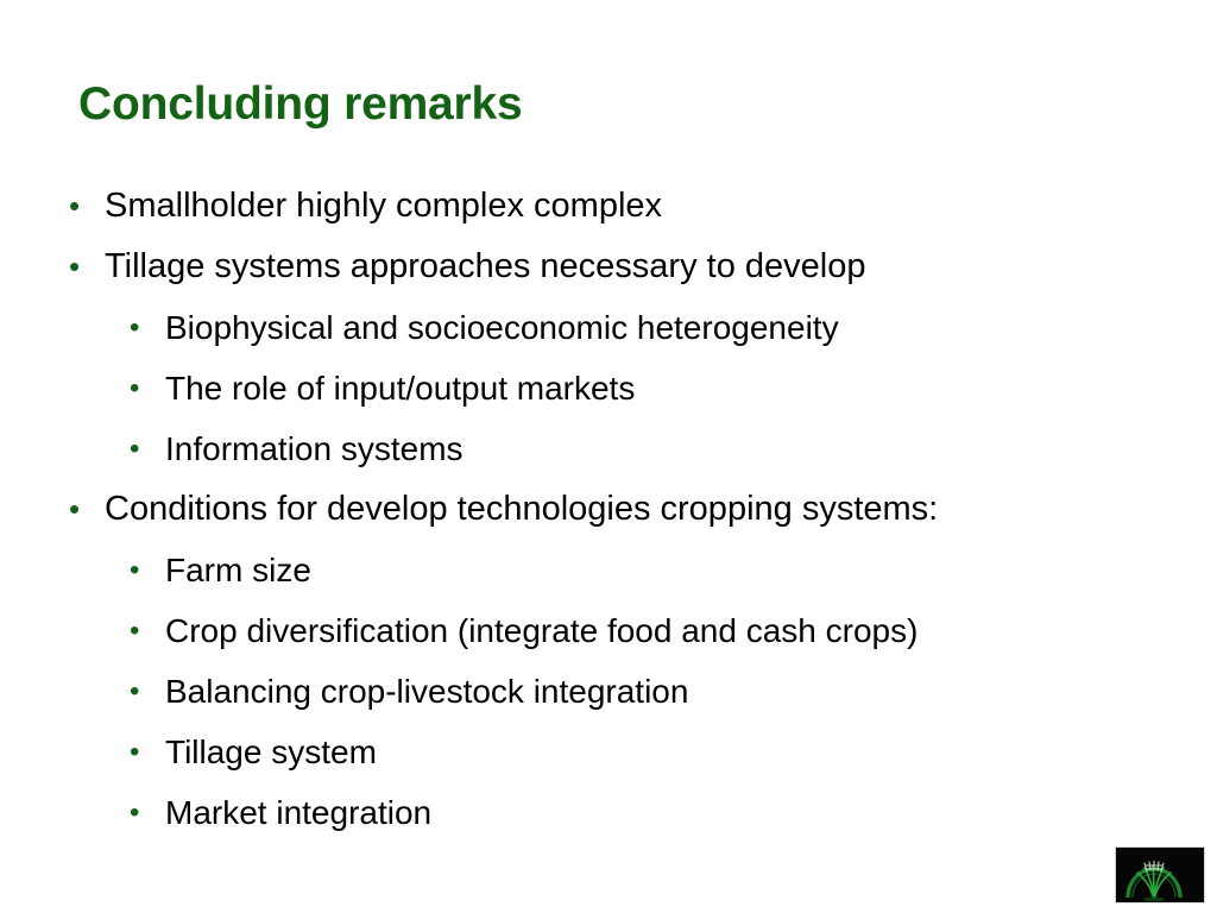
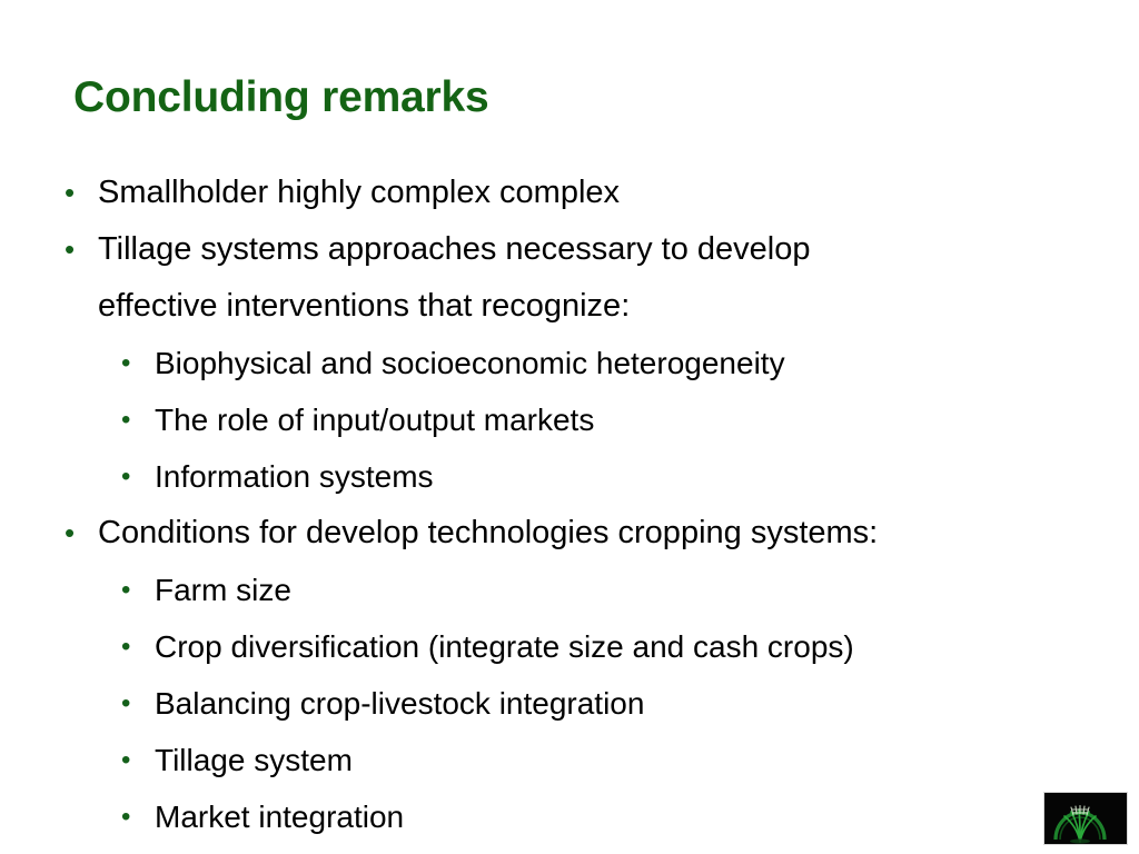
  Concluding remarks
  •
  Smallholder highly complex complex
  •
  Tillage systems approaches necessary to develop
+ effective interventions that recognize:
  •
  Biophysical and socioeconomic heterogeneity
  •
  The role of input/output markets
  •
  Information systems
  •
  Conditions for develop technologies cropping systems:
  •
  Farm size
  •
- Crop diversification (integrate food and cash crops)
+ Crop diversification (integrate size and cash crops)
  •
  Balancing crop-livestock integration
  •
  Tillage system
  •
  Market integration
